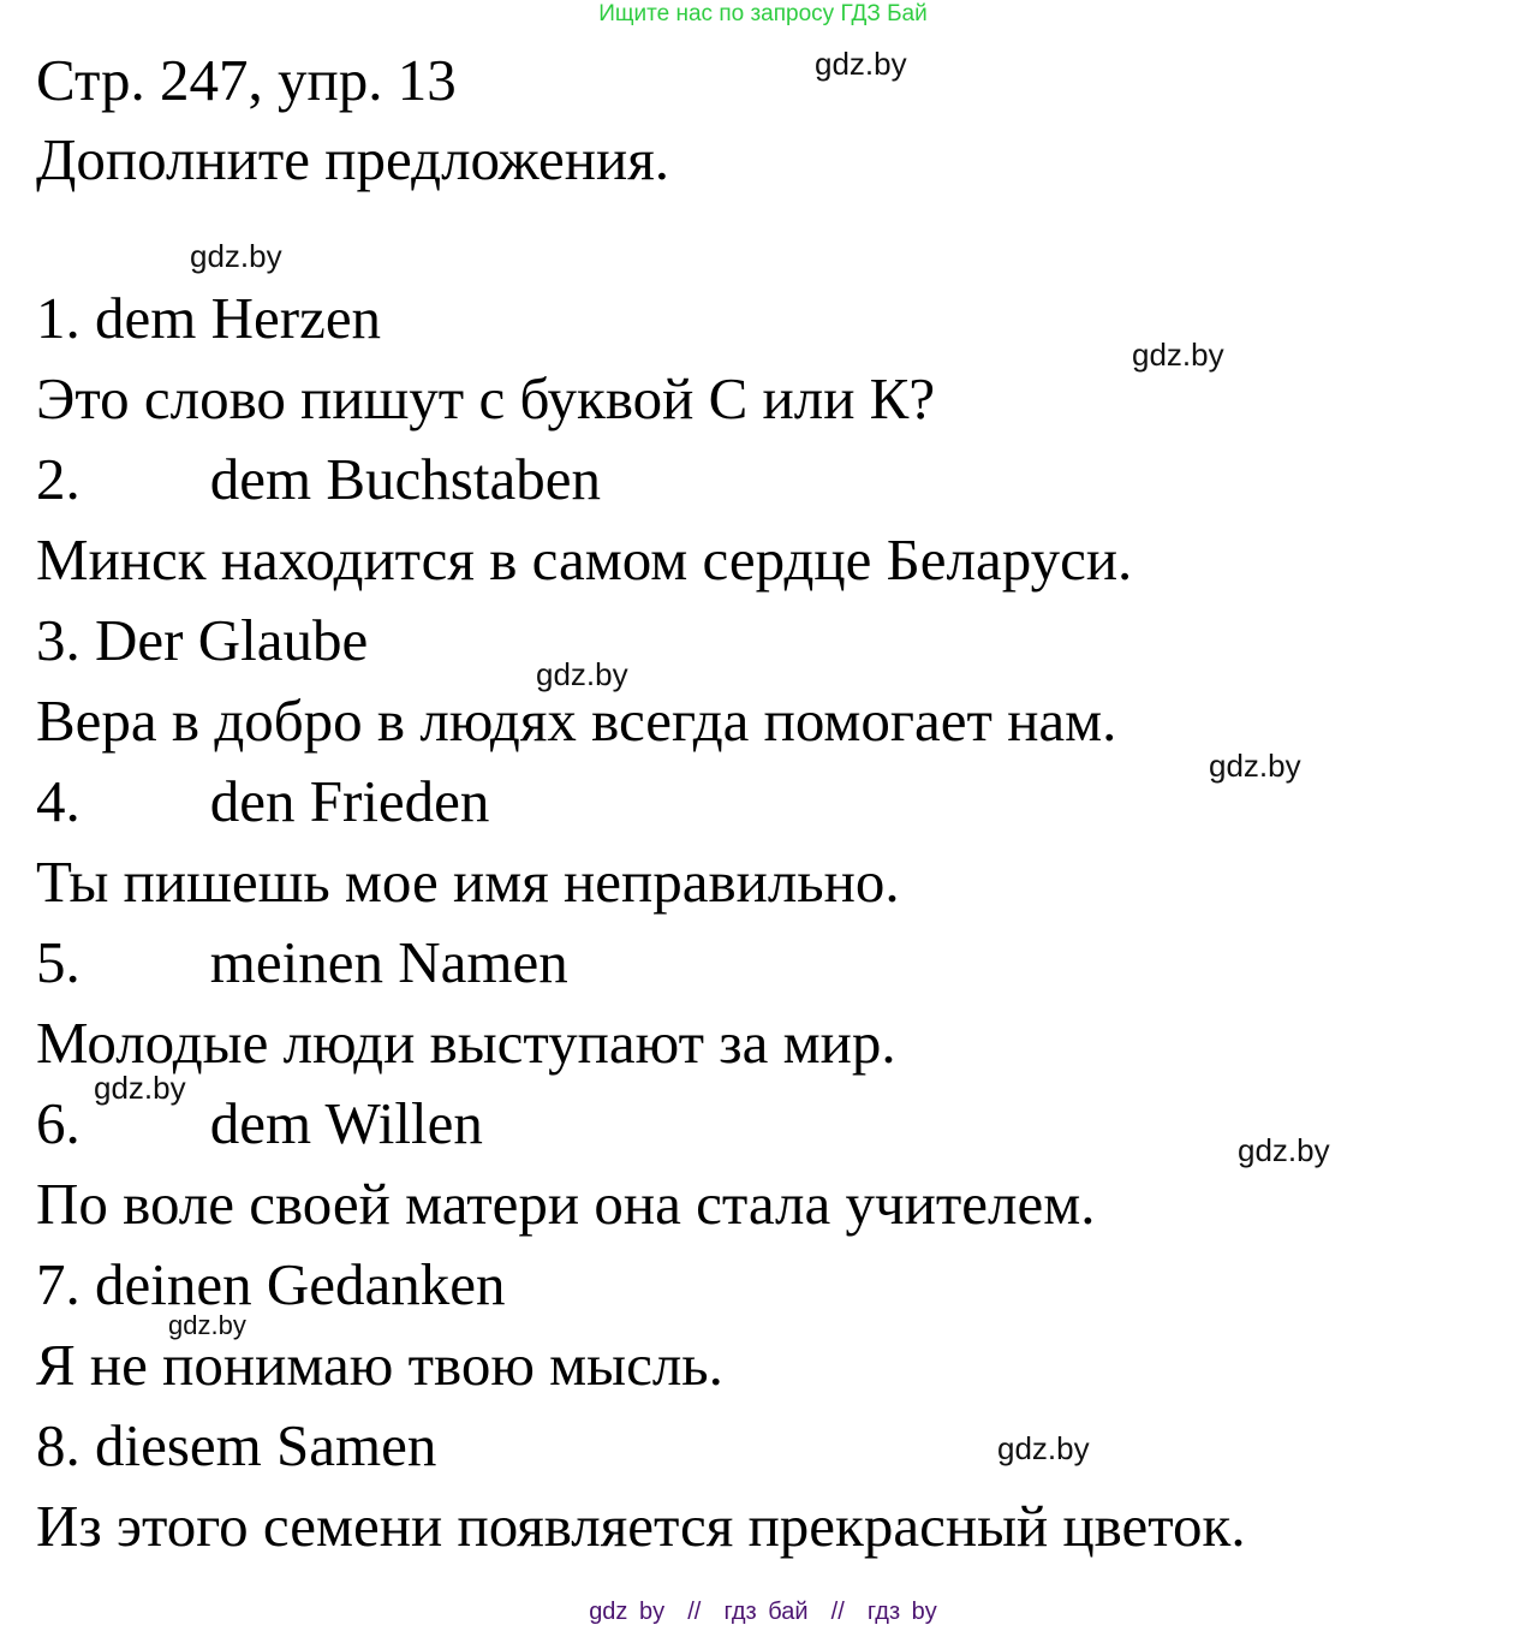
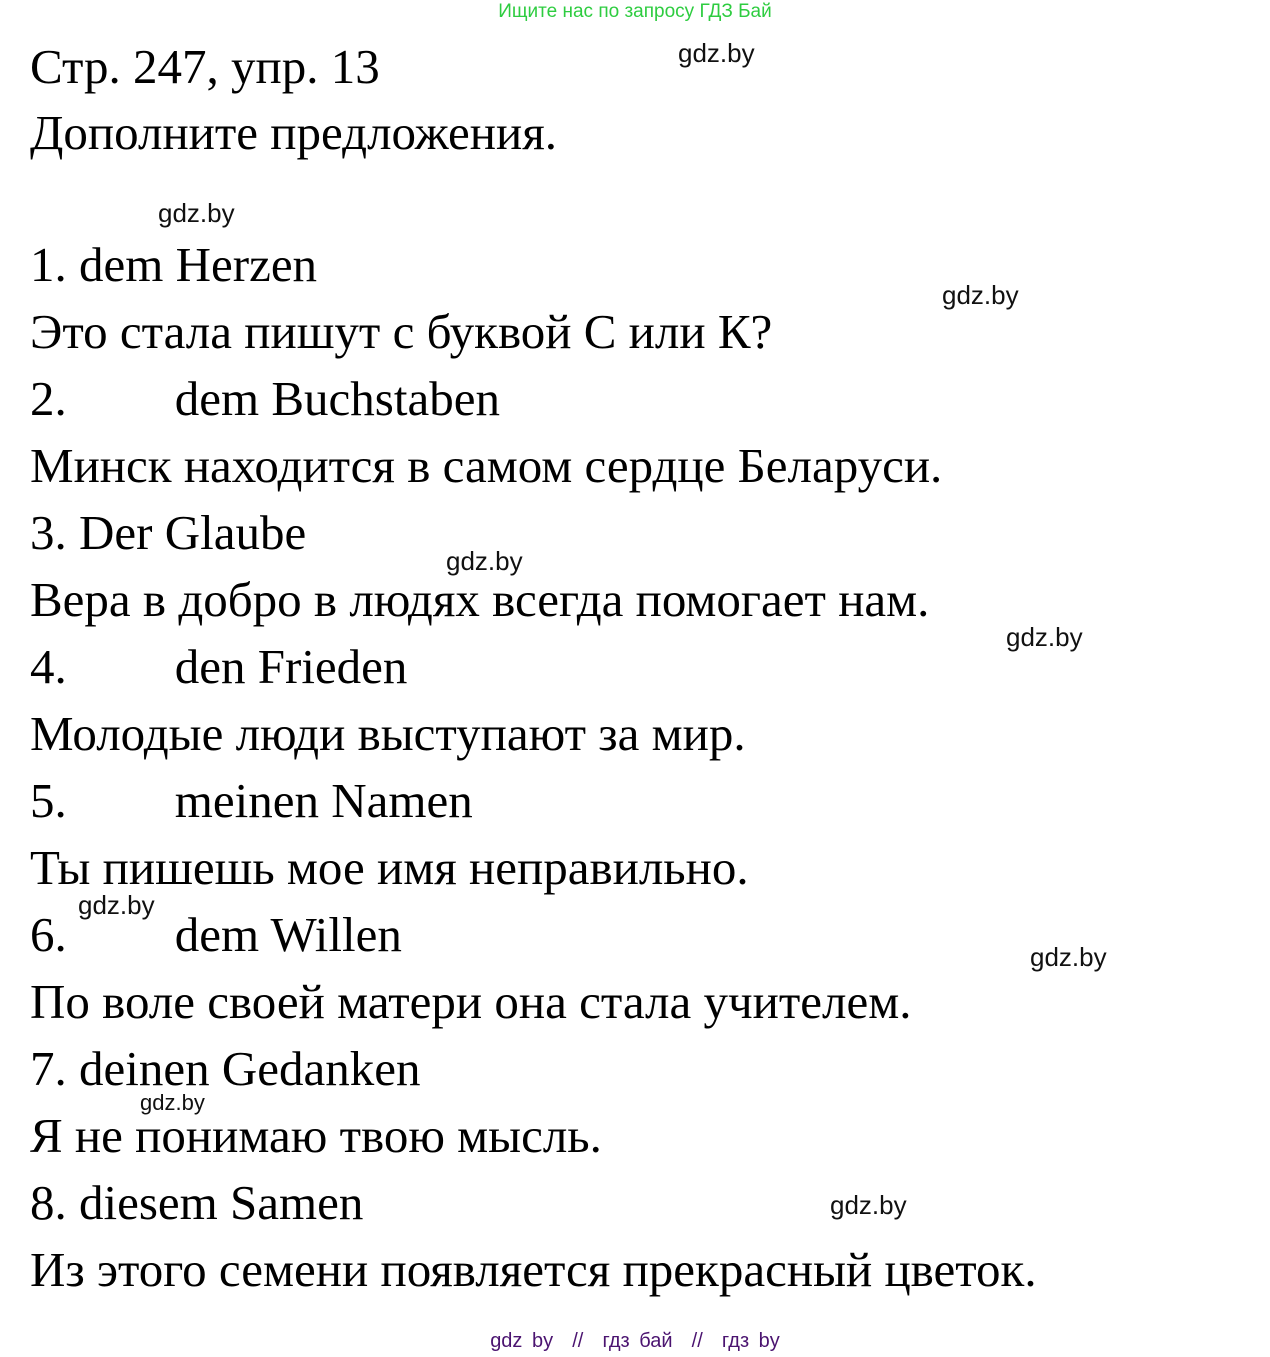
  Ищите нас по запросу ГДЗ Бай
  Стр. 247, упр. 13
  Дополните предложения.
  1. dem Herzen
- Это слово пишут с буквой С или К?
+ Это стала пишут с буквой С или К?
  2. dem Buchstaben
  Минск находится в самом сердце Беларуси.
  3. Der Glaube
  Вера в добро в людях всегда помогает нам.
  4. den Frieden
- Ты пишешь мое имя неправильно.
+ Молодые люди выступают за мир.
  5. meinen Namen
- Молодые люди выступают за мир.
+ Ты пишешь мое имя неправильно.
  6. dem Willen
  По воле своей матери она стала учителем.
  7. deinen Gedanken
  Я не понимаю твою мысль.
  8. diesem Samen
  Из этого семени появляется прекрасный цветок.
  gdz.by
  gdz.by
  gdz.by
  gdz.by
  gdz.by
  gdz.by
  gdz.by
  gdz.by
  gdz.by
  gdz by // гдз бай // гдз by
